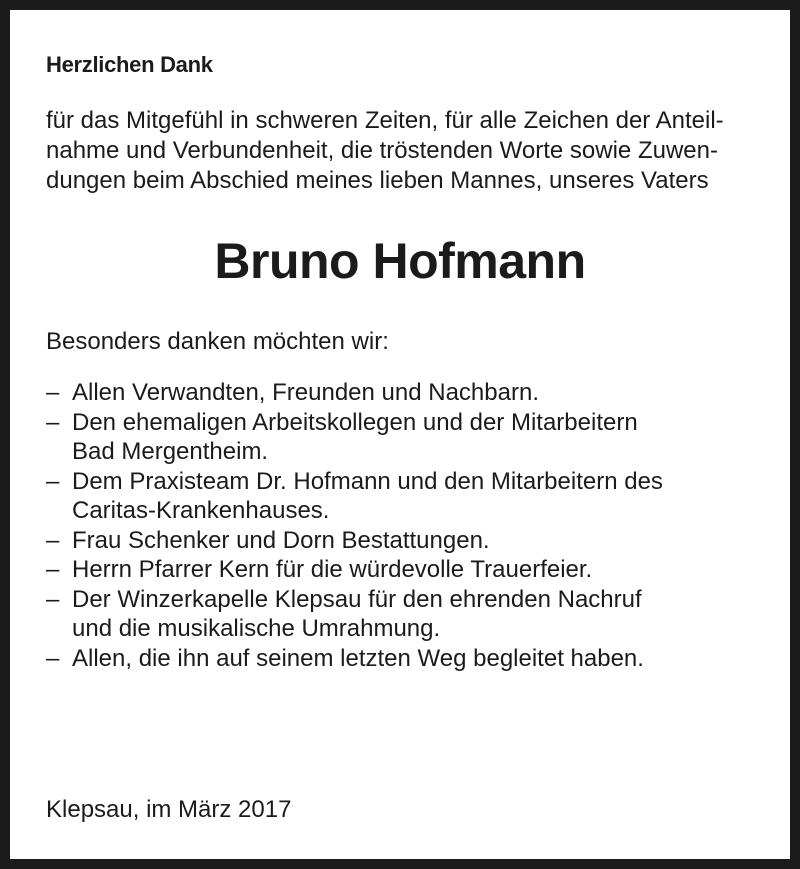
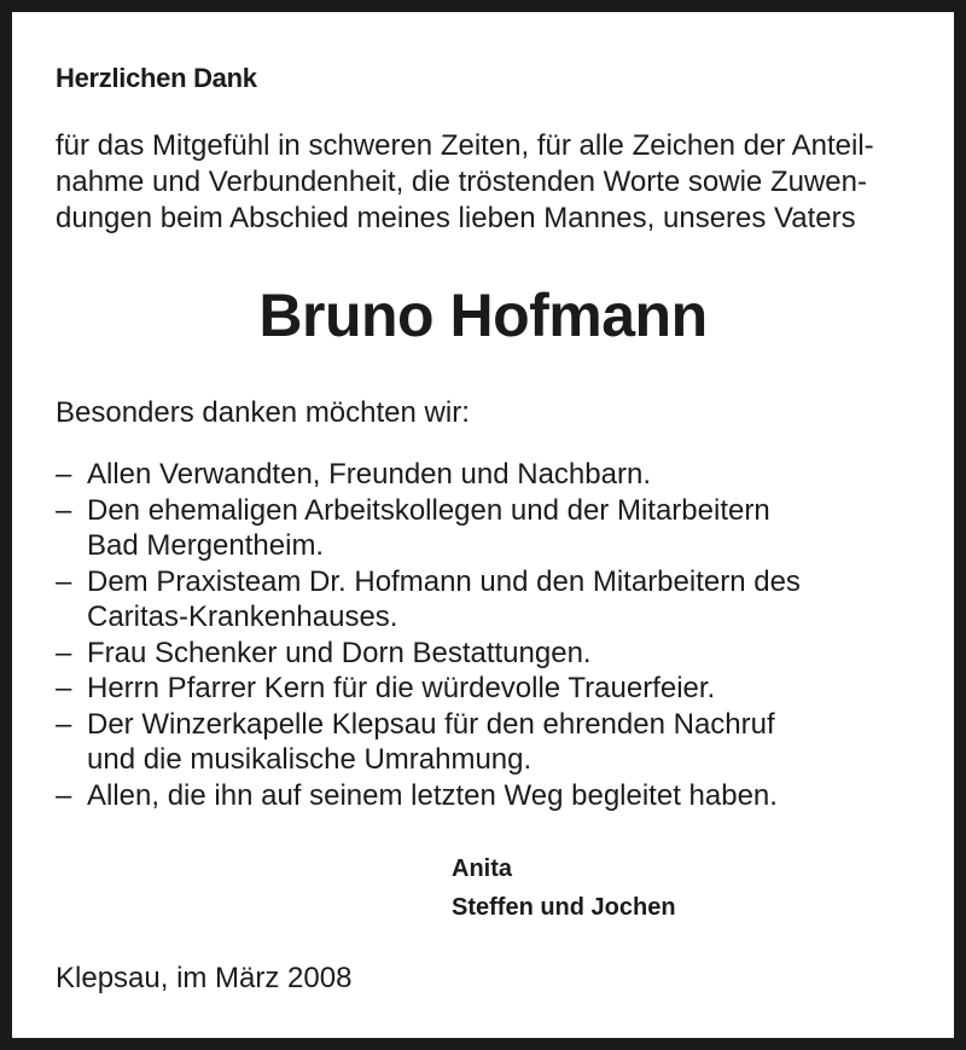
  Herzlichen Dank
  für das Mitgefühl in schweren Zeiten, für alle Zeichen der Anteil-
  nahme und Verbundenheit, die tröstenden Worte sowie Zuwen-
  dungen beim Abschied meines lieben Mannes, unseres Vaters
  Bruno Hofmann
  Besonders danken möchten wir:
  –
  Allen Verwandten, Freunden und Nachbarn.
  –
  Den ehemaligen Arbeitskollegen und der Mitarbeitern
  Bad Mergentheim.
  –
  Dem Praxisteam Dr. Hofmann und den Mitarbeitern des
  Caritas-Krankenhauses.
  –
  Frau Schenker und Dorn Bestattungen.
  –
  Herrn Pfarrer Kern für die würdevolle Trauerfeier.
  –
  Der Winzerkapelle Klepsau für den ehrenden Nachruf
  und die musikalische Umrahmung.
  –
  Allen, die ihn auf seinem letzten Weg begleitet haben.
+ Anita
+ Steffen und Jochen
- Klepsau, im März 2017
+ Klepsau, im März 2008
